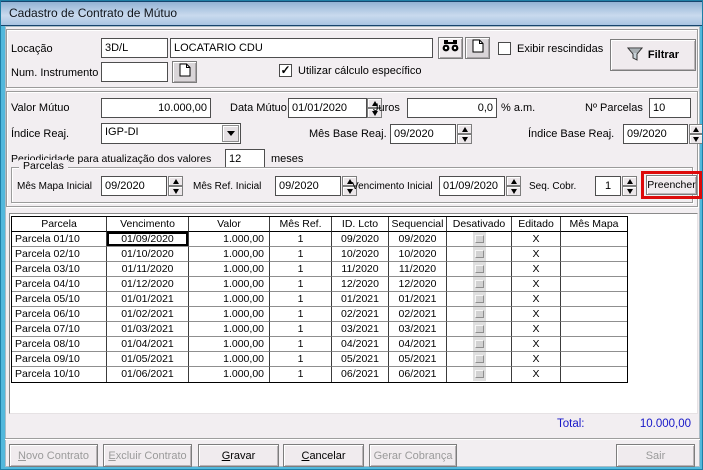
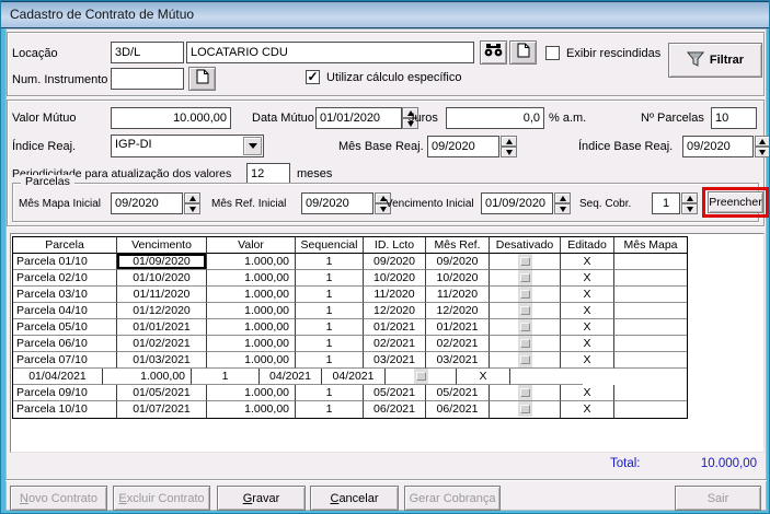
  Cadastro de Contrato de Mútuo
  Locação
  3D/L
  LOCATARIO CDU
  Exibir rescindidas
  Filtrar
  Num. Instrumento
  ✓
  Utilizar cálculo específico
  Valor Mútuo
  10.000,00
  Data Mútuo
  01/01/2020
  Juros
  0,0
  % a.m.
  Nº Parcelas
  10
  Índice Reaj.
  IGP-DI
  Mês Base Reaj.
  09/2020
  Índice Base Reaj.
  09/2020
  Periodicidade para atualização dos valores
  12
  meses
  Parcelas
  Mês Mapa Inicial
  09/2020
  Mês Ref. Inicial
  09/2020
  Vencimento Inicial
  01/09/2020
  Seq. Cobr.
  1
  Preencher
  Parcela
  Vencimento
  Valor
- Mês Ref.
+ Sequencial
  ID. Lcto
- Sequencial
+ Mês Ref.
  Desativado
  Editado
  Mês Mapa
  Parcela 01/10
  01/09/2020
  1.000,00
  1
  09/2020
  09/2020
  X
  Parcela 02/10
  01/10/2020
  1.000,00
  1
  10/2020
  10/2020
  X
  Parcela 03/10
  01/11/2020
  1.000,00
  1
  11/2020
  11/2020
  X
  Parcela 04/10
  01/12/2020
  1.000,00
  1
  12/2020
  12/2020
  X
  Parcela 05/10
  01/01/2021
  1.000,00
  1
  01/2021
  01/2021
  X
  Parcela 06/10
  01/02/2021
  1.000,00
  1
  02/2021
  02/2021
  X
  Parcela 07/10
  01/03/2021
  1.000,00
  1
  03/2021
  03/2021
  X
- Parcela 08/10
  01/04/2021
  1.000,00
  1
  04/2021
  04/2021
  X
  Parcela 09/10
  01/05/2021
  1.000,00
  1
  05/2021
  05/2021
  X
  Parcela 10/10
- 01/06/2021
+ 01/07/2021
  1.000,00
  1
  06/2021
  06/2021
  X
  Total:
  10.000,00
  N
  ovo Contrato
  E
  xcluir Contrato
  G
  ravar
  C
  ancelar
  Gerar Cobrança
  Sair
